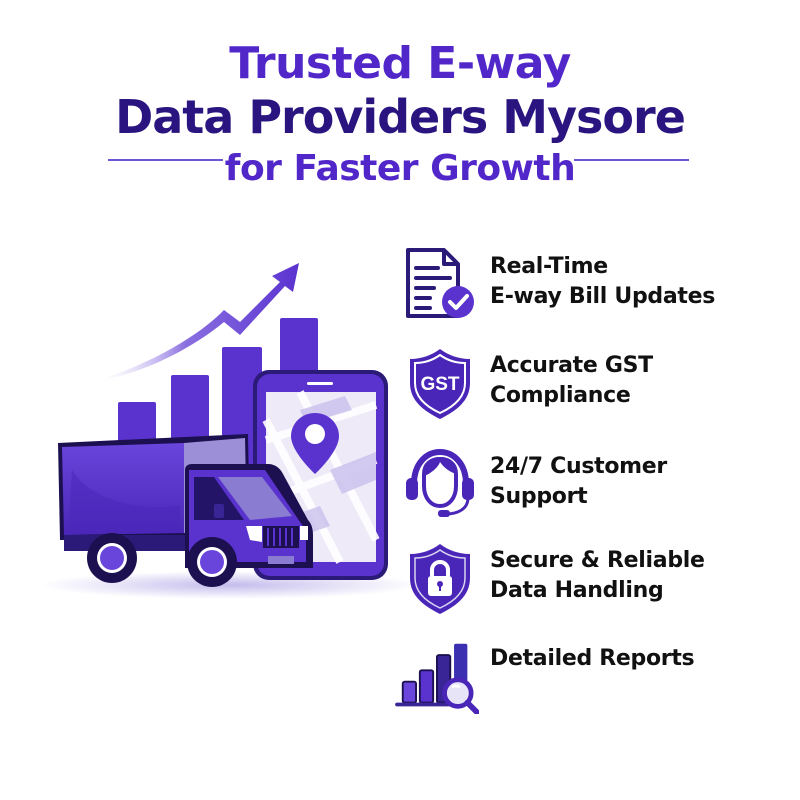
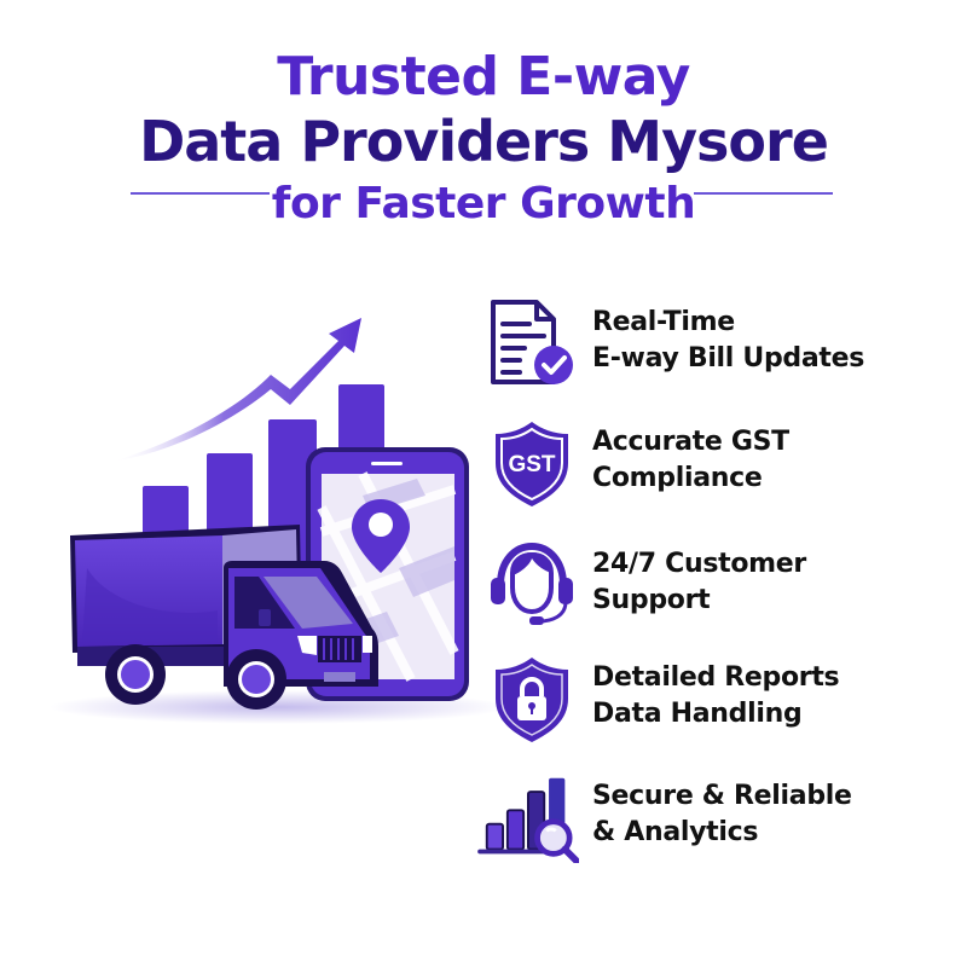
  Trusted E-way
  Data Providers Mysore
  for Faster Growth
  Real-Time
  E-way Bill Updates
  GST
  Accurate GST
  Compliance
  24/7 Customer
  Support
- Secure & Reliable
+ Detailed Reports
  Data Handling
- Detailed Reports
+ Secure & Reliable
+ & Analytics
